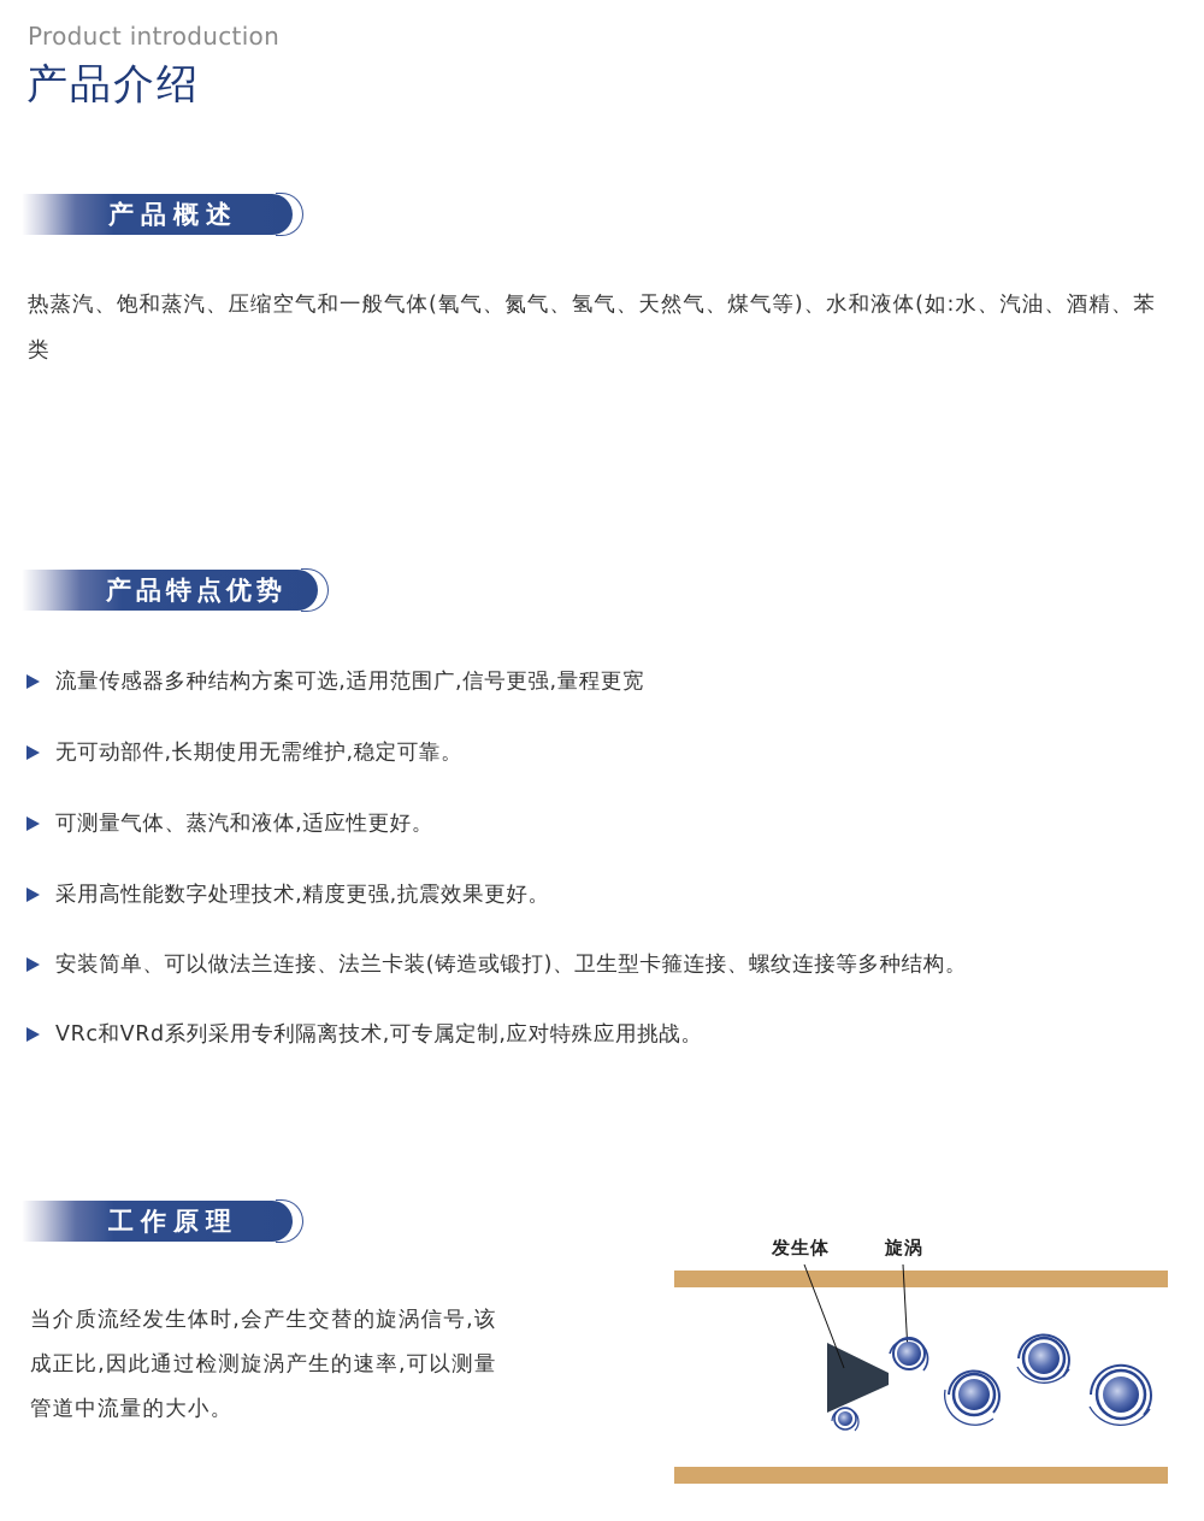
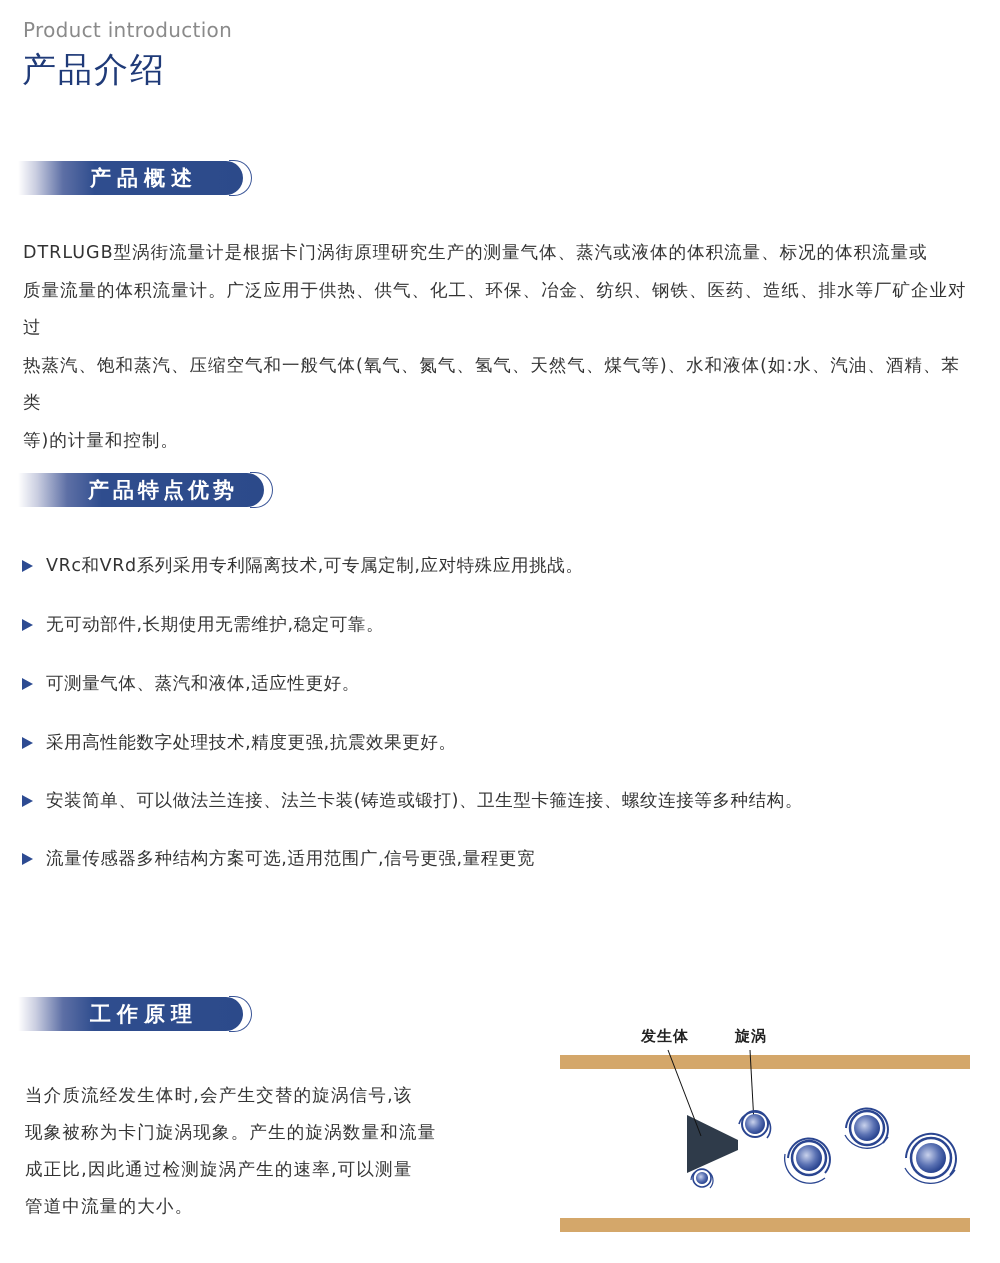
  Product introduction
  产品介绍
  产品概述
+ DTRLUGB型涡街流量计是根据卡门涡街原理研究生产的测量气体、蒸汽或液体的体积流量、标况的体积流量或
+ 质量流量的体积流量计。广泛应用于供热、供气、化工、环保、冶金、纺织、钢铁、医药、造纸、排水等厂矿企业对过
  热蒸汽、饱和蒸汽、压缩空气和一般气体(氧气、氮气、氢气、天然气、煤气等)、水和液体(如:水、汽油、酒精、苯类
+ 等)的计量和控制。
  产品特点优势
- 流量传感器多种结构方案可选,适用范围广,信号更强,量程更宽
+ VRc和VRd系列采用专利隔离技术,可专属定制,应对特殊应用挑战。
  无可动部件,长期使用无需维护,稳定可靠。
  可测量气体、蒸汽和液体,适应性更好。
  采用高性能数字处理技术,精度更强,抗震效果更好。
  安装简单、可以做法兰连接、法兰卡装(铸造或锻打)、卫生型卡箍连接、螺纹连接等多种结构。
- VRc和VRd系列采用专利隔离技术,可专属定制,应对特殊应用挑战。
+ 流量传感器多种结构方案可选,适用范围广,信号更强,量程更宽
  工作原理
  当介质流经发生体时,会产生交替的旋涡信号,该
+ 现象被称为卡门旋涡现象。产生的旋涡数量和流量
  成正比,因此通过检测旋涡产生的速率,可以测量
  管道中流量的大小。
  发生体
  旋涡
